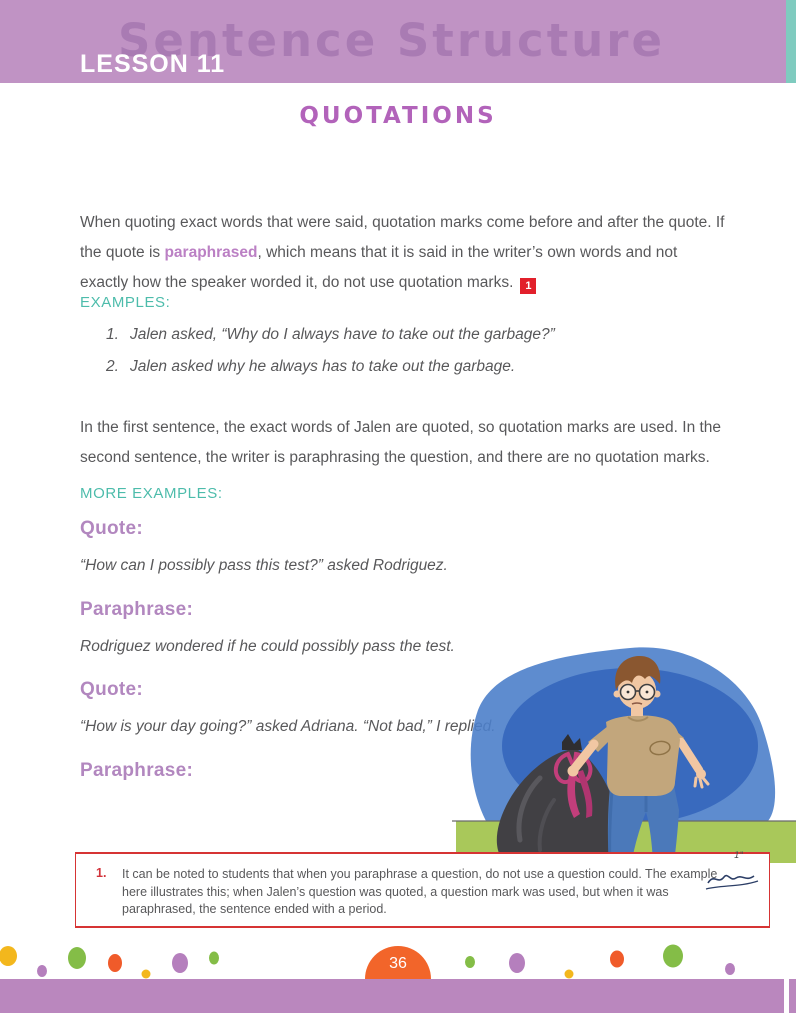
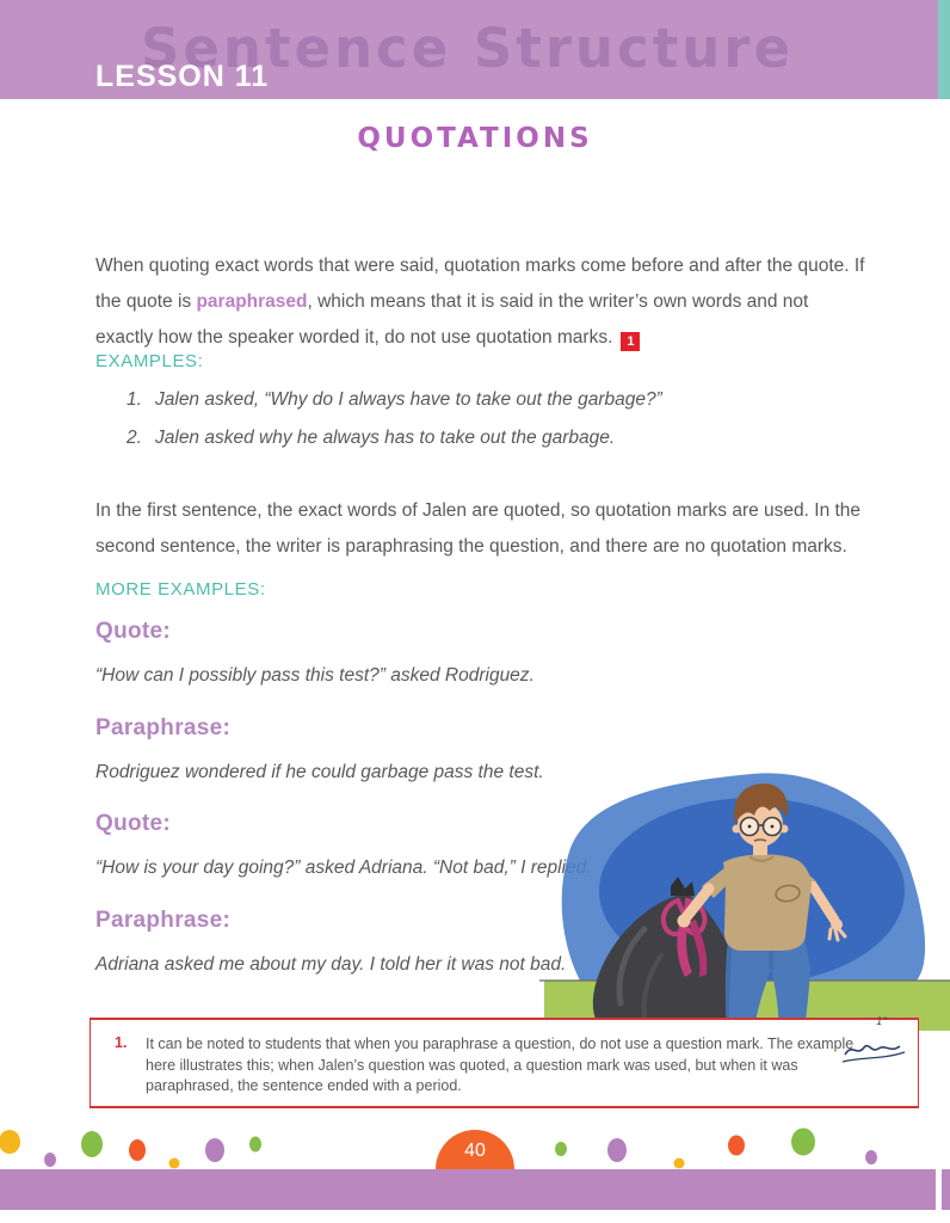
  Sentence Structure
  LESSON 11
  QUOTATIONS
  When quoting exact words that were said, quotation marks come before and after the quote. If the quote is paraphrased, which means that it is said in the writer’s own words and not exactly how the speaker worded it, do not use quotation marks. 1
  EXAMPLES:
  1. Jalen asked, “Why do I always have to take out the garbage?”
  2. Jalen asked why he always has to take out the garbage.
  In the first sentence, the exact words of Jalen are quoted, so quotation marks are used. In the second sentence, the writer is paraphrasing the question, and there are no quotation marks.
  MORE EXAMPLES:
  Quote:
  “How can I possibly pass this test?” asked Rodriguez.
  Paraphrase:
- Rodriguez wondered if he could possibly pass the test.
+ Rodriguez wondered if he could garbage pass the test.
  Quote:
  “How is your day going?” asked Adriana. “Not bad,” I repli
  Paraphrase:
+ Adriana asked me about my day. I told her it was not bad.
  1.
- It can be noted to students that when you paraphrase a question, do not use a question could. The example here illustrates this; when Jalen’s question was quoted, a question mark was used, but when it was paraphrased, the sentence ended with a period.
+ It can be noted to students that when you paraphrase a question, do not use a question mark. The example here illustrates this; when Jalen’s question was quoted, a question mark was used, but when it was paraphrased, the sentence ended with a period.
  1"
- 36
+ 40
